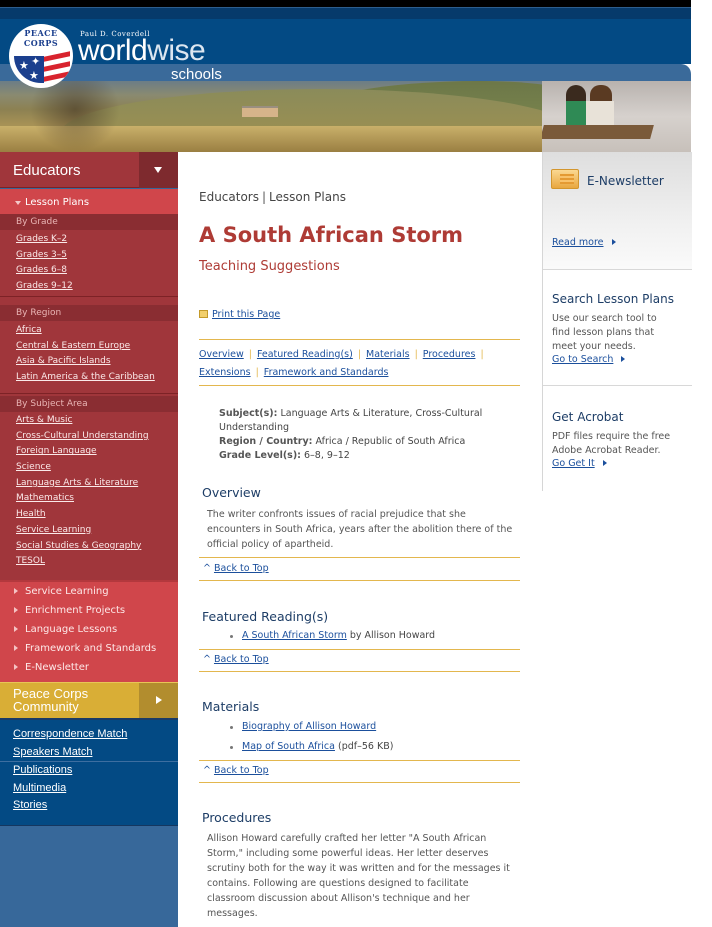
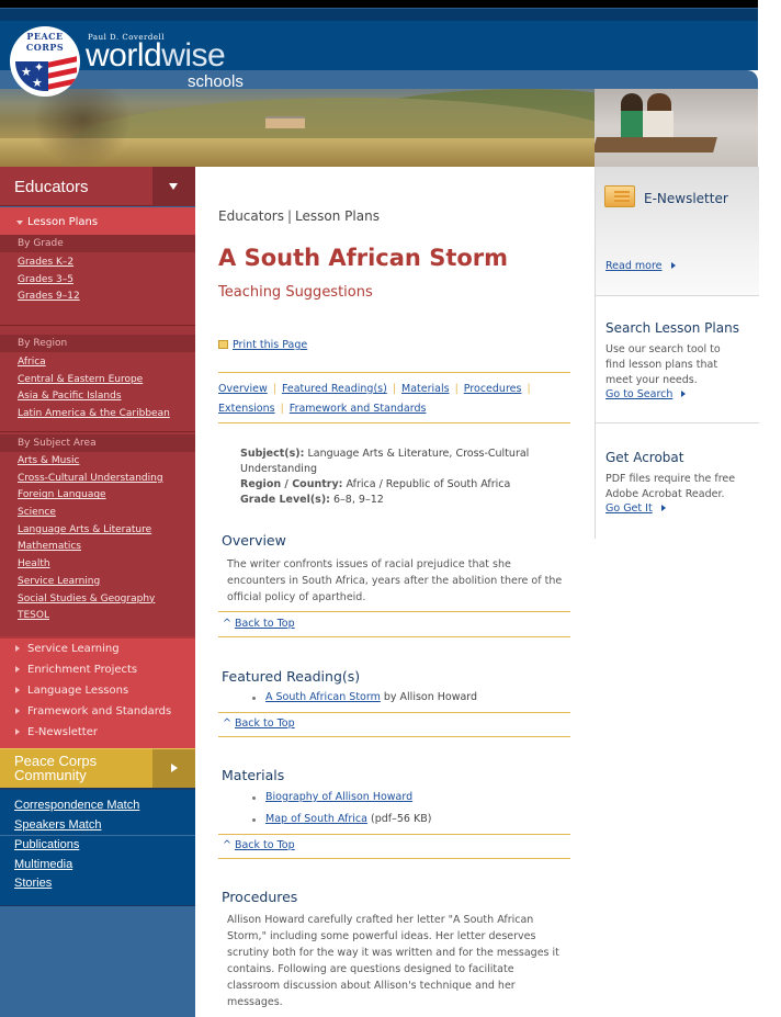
  PEACE CORPS
  ★
  ✦
  ★
  Paul D. Coverdell
  worldwise
  schools
  Educators
  Lesson Plans
  By Grade
  Grades K–2
  Grades 3–5
- Grades 6–8
  Grades 9–12
  By Region
  Africa
  Central & Eastern Europe
  Asia & Pacific Islands
  Latin America & the Caribbean
  By Subject Area
  Arts & Music
  Cross-Cultural Understanding
  Foreign Language
  Science
  Language Arts & Literature
  Mathematics
  Health
  Service Learning
  Social Studies & Geography
  TESOL
  Service Learning
  Enrichment Projects
  Language Lessons
  Framework and Standards
  E-Newsletter
  Peace Corps
  Community
  Correspondence Match
  Speakers Match
  Publications
  Multimedia
  Stories
  Educators | Lesson Plans
  A South African Storm
  Teaching Suggestions
  Print this Page
  Overview | Featured Reading(s) | Materials | Procedures |
  Extensions | Framework and Standards
  Subject(s): Language Arts & Literature, Cross-Cultural Understanding
  Region / Country: Africa / Republic of South Africa
  Grade Level(s): 6–8, 9–12
  Overview
  The writer confronts issues of racial prejudice that she encounters in South Africa, years after the abolition there of the official policy of apartheid.
  ^ Back to Top
  Featured Reading(s)
  A South African Storm by Allison Howard
  ^ Back to Top
  Materials
  Biography of Allison Howard
  Map of South Africa (pdf–56 KB)
  ^ Back to Top
  Procedures
  Allison Howard carefully crafted her letter "A South African Storm," including some powerful ideas. Her letter deserves scrutiny both for the way it was written and for the messages it contains. Following are questions designed to facilitate classroom discussion about Allison's technique and her messages.
  E-Newsletter
  Read more
  Search Lesson Plans
  Use our search tool to find lesson plans that meet your needs.
  Go to Search
  Get Acrobat
  PDF files require the free Adobe Acrobat Reader.
  Go Get It
